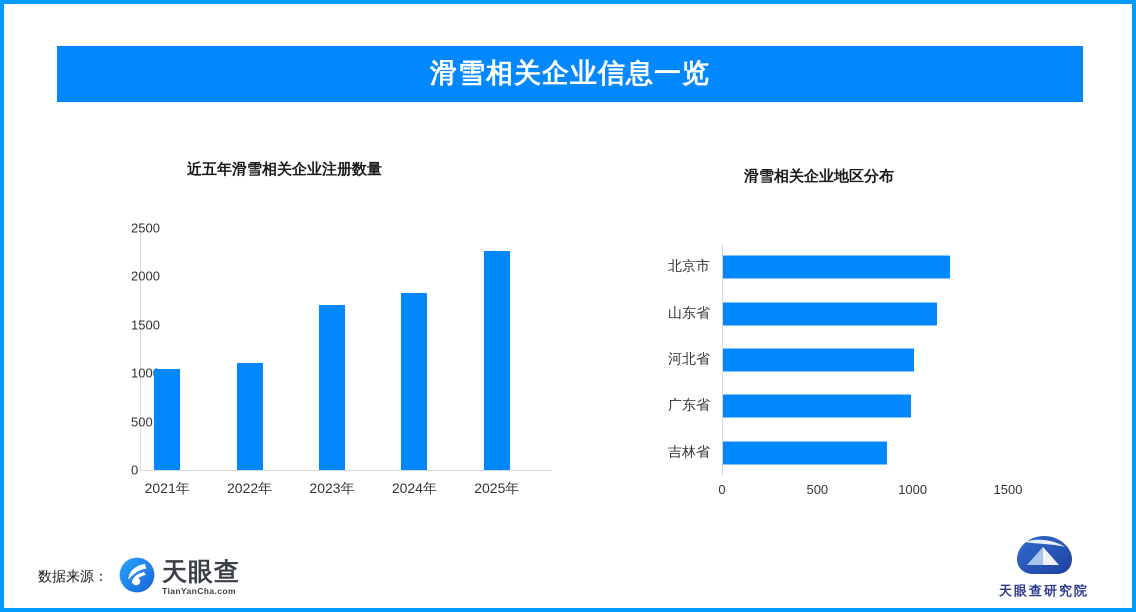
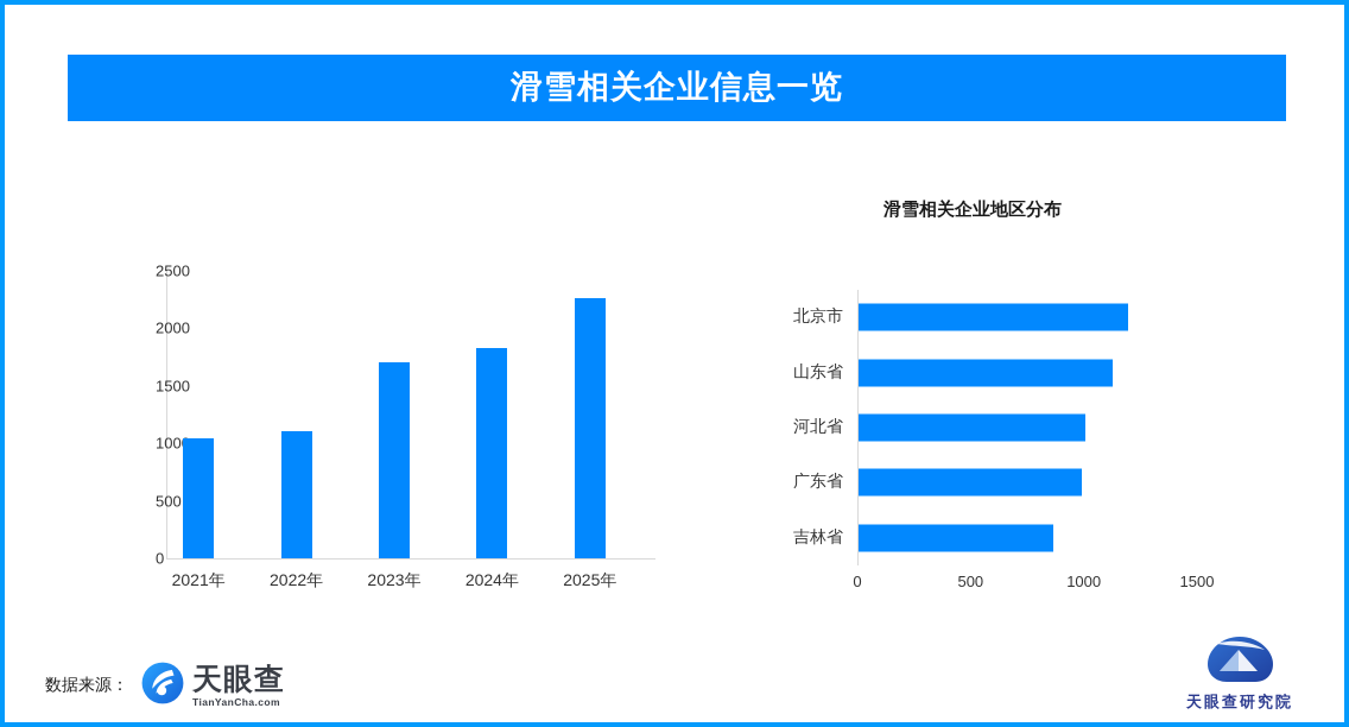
  滑雪相关企业信息一览
- 近五年滑雪相关企业注册数量
  0
  500
  100
  1500
  2000
  2500
  2021年
  2022年
  2023年
  2024年
  2025年
  滑雪相关企业地区分布
  北京市
  山东省
  河北省
  广东省
  吉林省
  0
  500
  1000
  1500
  数据来源：
  天眼查
  TianYanCha.com
  天眼查研究院
